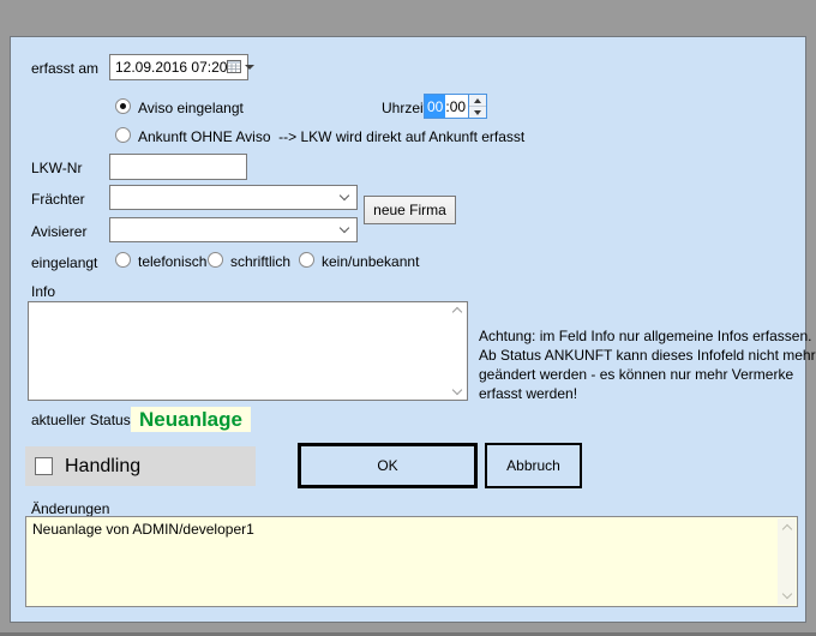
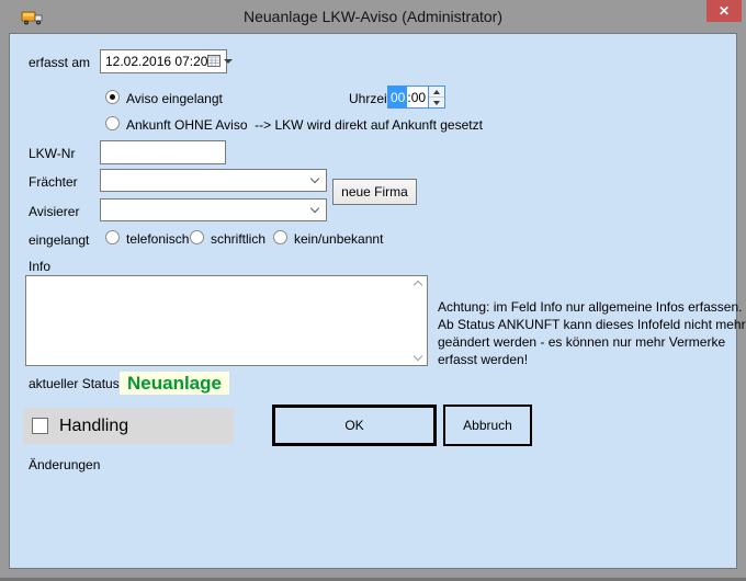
+ Neuanlage LKW-Aviso (Administrator)
+ ✕
  erfasst am
- 12.09.2016 07:20
+ 12.02.2016 07:20
  Aviso eingelangt
  Uhrzei
  00
  :
  00
- Ankunft OHNE Aviso --> LKW wird direkt auf Ankunft erfasst
+ Ankunft OHNE Aviso --> LKW wird direkt auf Ankunft gesetzt
  LKW-Nr
  Frächter
  neue Firma
  Avisierer
  eingelangt
  telefonisch
  schriftlich
  kein/unbekannt
  Info
  Achtung: im Feld Info nur allgemeine Infos erfassen.
  Ab Status ANKUNFT kann dieses Infofeld nicht mehr
  geändert werden - es können nur mehr Vermerke
  erfasst werden!
  aktueller Status
  Neuanlage
  Handling
  OK
  Abbruch
  Änderungen
- Neuanlage von ADMIN/developer1
